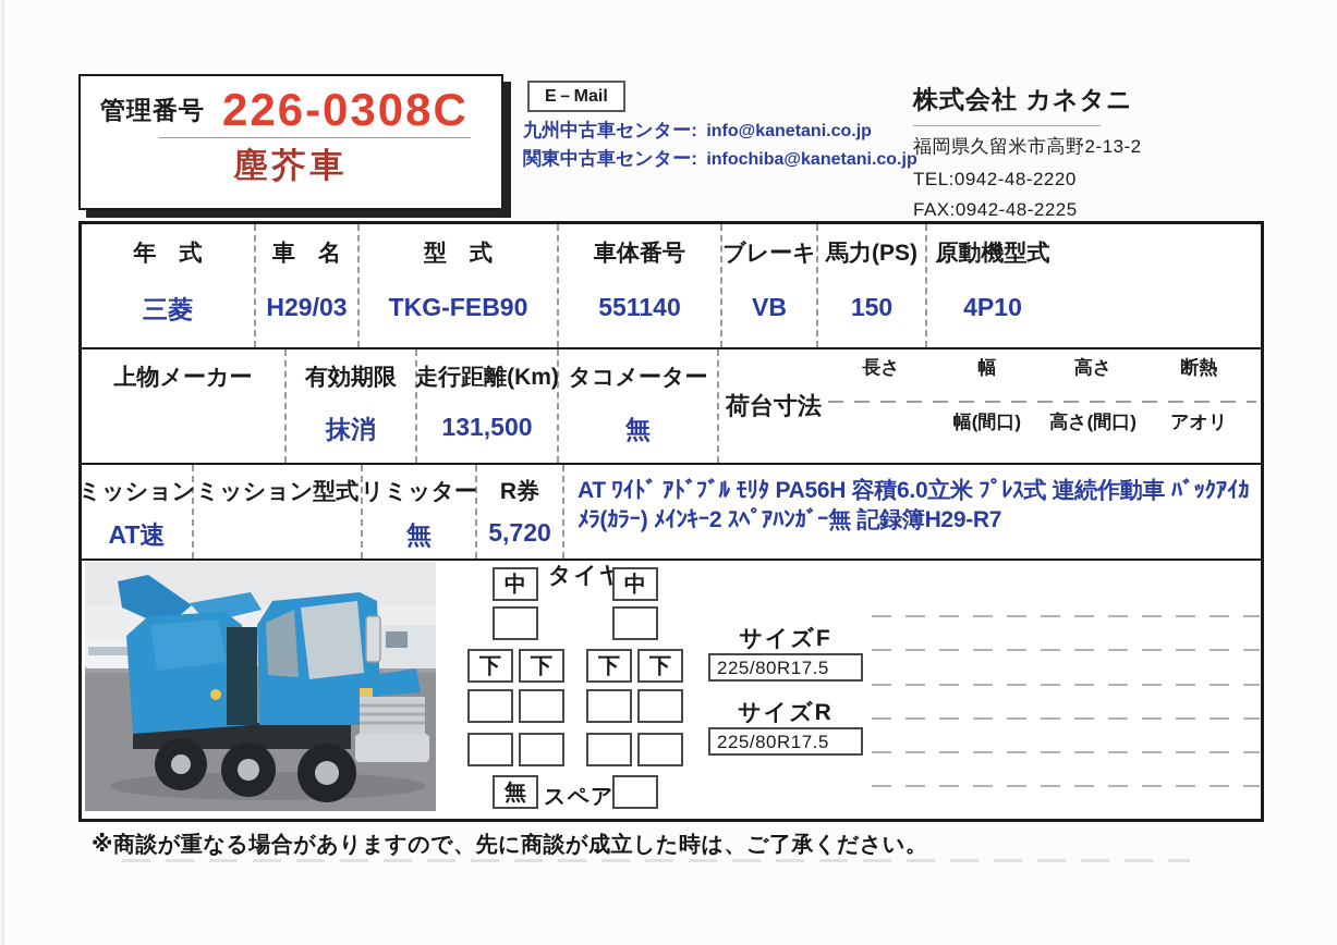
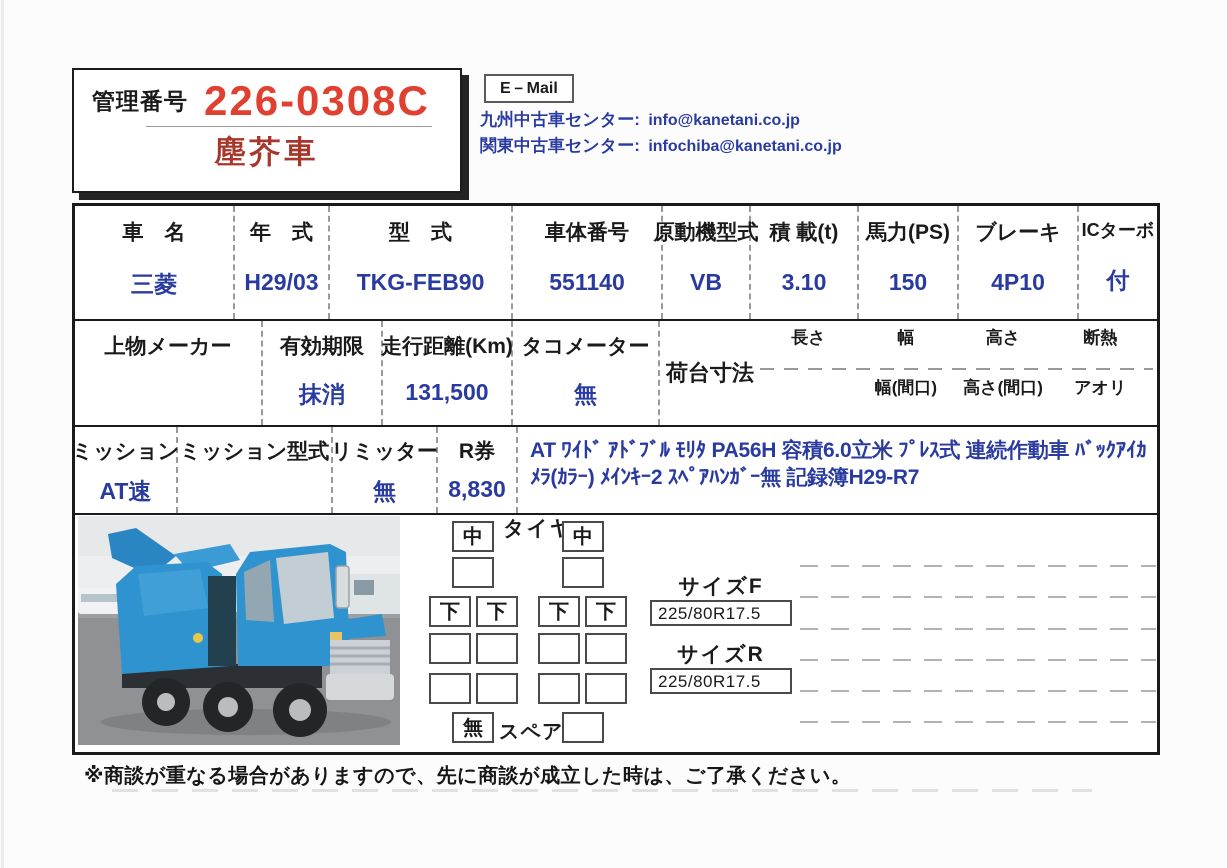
  管理番号
  226-0308C
  塵芥車
  E－Mail
  九州中古車センター: info@kanetani.co.jp
  関東中古車センター: infochiba@kanetani.co.jp
- 株式会社 カネタニ
- 福岡県久留米市高野2-13-2
- TEL:0942-48-2220
- FAX:0942-48-2225
- 年 式
+ 車 名
  三菱
- 車 名
+ 年 式
  H29/03
  型 式
  TKG-FEB90
  車体番号
  551140
- ブレーキ
+ 原動機型式
  VB
+ 積 載(t)
+ 3.10
  馬力(PS)
  150
- 原動機型式
+ ブレーキ
  4P10
+ ICターボ
+ 付
  上物メーカー
  有効期限
  抹消
  走行距離(Km)
  131,500
  タコメーター
  無
  荷台寸法
  長さ
  幅
  高さ
  断熱
  幅(間口)
  高さ(間口)
  アオリ
  ミッション
  AT速
  ミッション型式
  リミッター
  無
  R券
- 5,720
+ 8,830
  AT ﾜｲﾄﾞ ｱﾄﾞﾌﾞﾙ ﾓﾘﾀ PA56H 容積6.0立米 ﾌﾟﾚｽ式 連続作動車 ﾊﾞｯｸｱｲｶﾒﾗ(ｶﾗｰ) ﾒｲﾝｷｰ2 ｽﾍﾟｱﾊﾝｶﾞｰ無 記録簿H29-R7
  中
  中
  下
  下
  下
  下
  無
  スペア
  サイズF
  225/80R17.5
  サイズR
  225/80R17.5
  ※商談が重なる場合がありますので、先に商談が成立した時は、ご了承ください。
